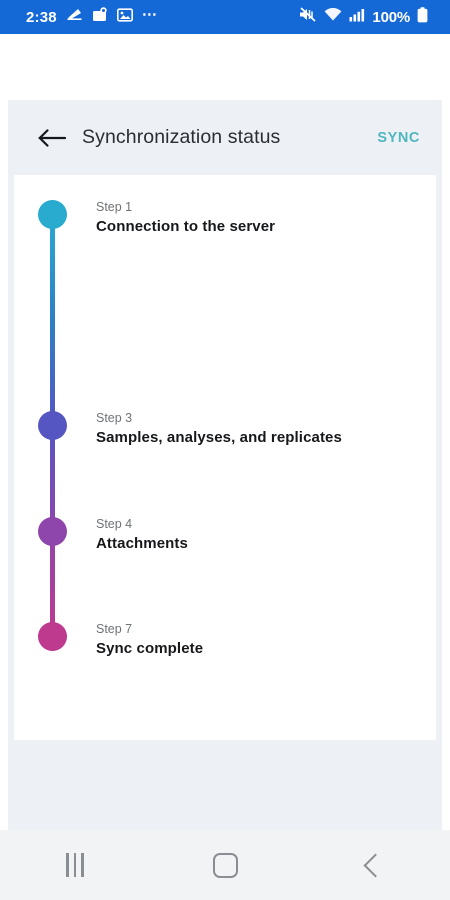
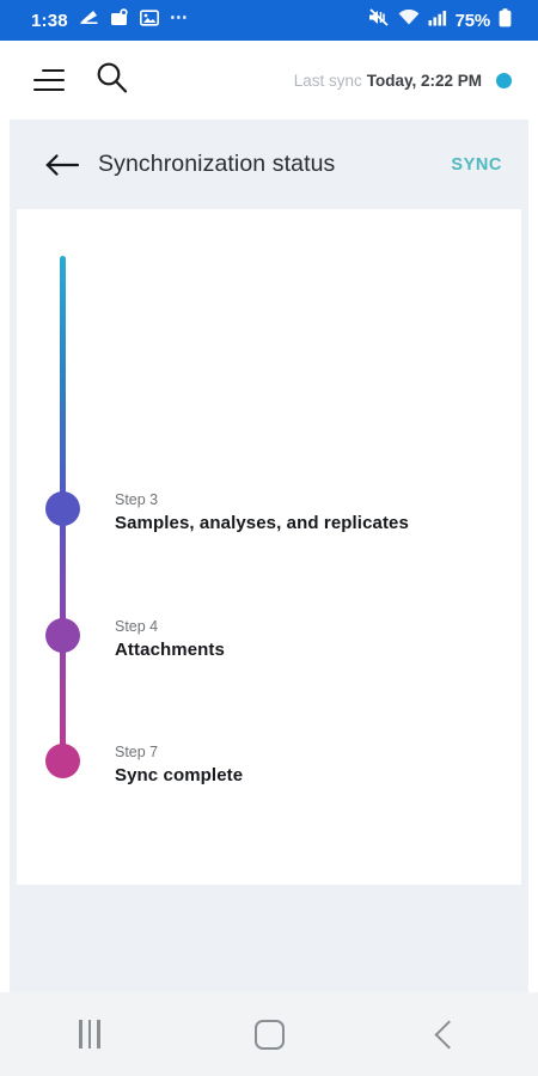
- 2:38
+ 1:38
  ⋯
- 100%
+ 75%
+ Last sync
+ Today, 2:22 PM
  Synchronization status
  SYNC
- Step 1
- Connection to the server
  Step 3
  Samples, analyses, and replicates
  Step 4
  Attachments
  Step 7
  Sync complete
